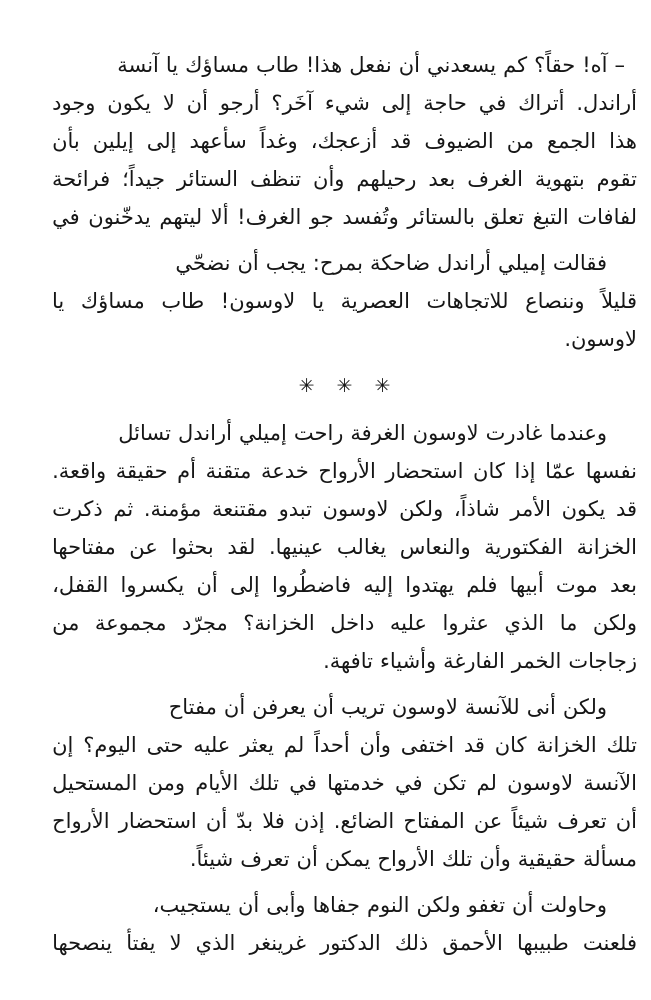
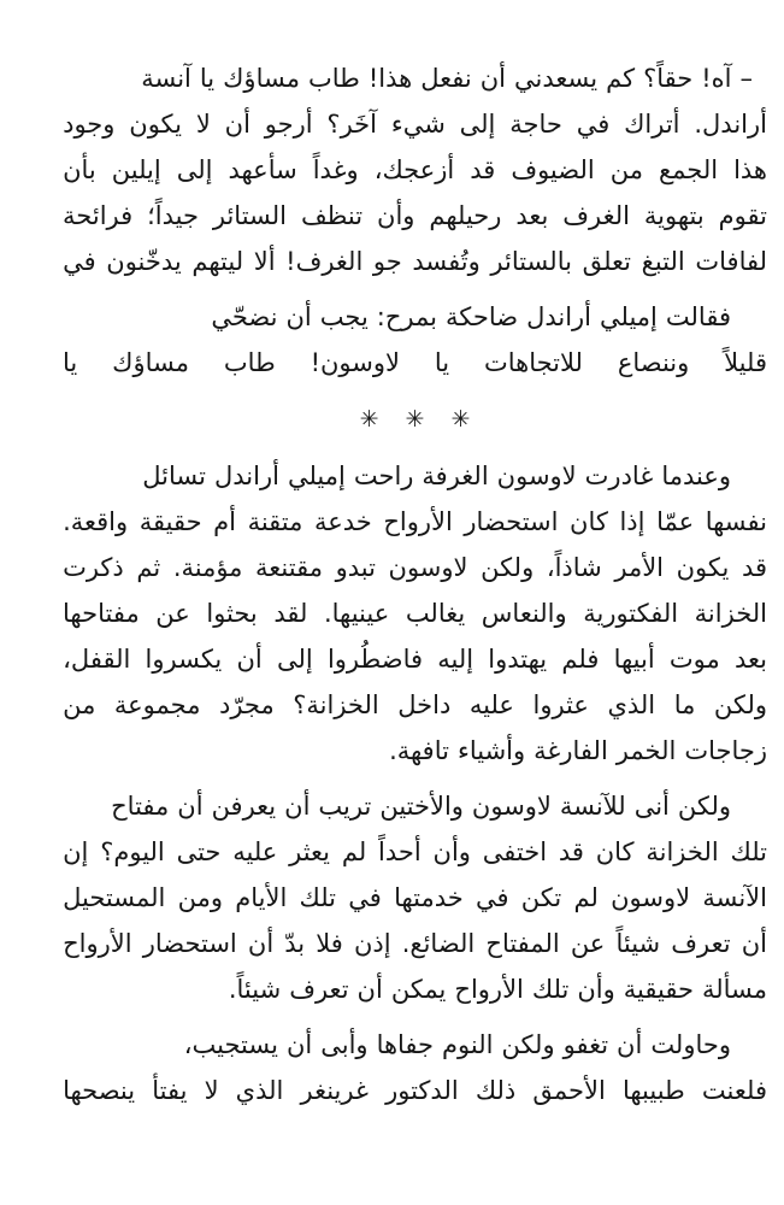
  –
  آه!
  حقاً؟
  كم
  يسعدني
  أن
  نفعل
  هذا!
  طاب
  مساؤك
  يا
  آنسة
  أراندل.
  أتراك
  في
  حاجة
  إلى
  شيء
  آخَر؟
  أرجو
  أن
  لا
  يكون
  وجود
  هذا
  الجمع
  من
  الضيوف
  قد
  أزعجك،
  وغداً
  سأعهد
  إلى
  إيلين
  بأن
  تقوم
  بتهوية
  الغرف
  بعد
  رحيلهم
  وأن
  تنظف
  الستائر
  جيداً؛
  فرائحة
  لفافات
  التبغ
  تعلق
  بالستائر
  وتُفسد
  جو
  الغرف!
  ألا
  ليتهم
  يدخّنون
  في
  فقالت
  إميلي
  أراندل
  ضاحكة
  بمرح:
  يجب
  أن
  نضحّي
  قليلاً
  وننصاع
  للاتجاهات
- العصرية
  يا
  لاوسون!
  طاب
  مساؤك
  يا
- لاوسون.
  ✳
  ✳
  ✳
  وعندما
  غادرت
  لاوسون
  الغرفة
  راحت
  إميلي
  أراندل
  تسائل
  نفسها
  عمّا
  إذا
  كان
  استحضار
  الأرواح
  خدعة
  متقنة
  أم
  حقيقة
  واقعة.
  قد
  يكون
  الأمر
  شاذاً،
  ولكن
  لاوسون
  تبدو
  مقتنعة
  مؤمنة.
  ثم
  ذكرت
  الخزانة
  الفكتورية
  والنعاس
  يغالب
  عينيها.
  لقد
  بحثوا
  عن
  مفتاحها
  بعد
  موت
  أبيها
  فلم
  يهتدوا
  إليه
  فاضطُروا
  إلى
  أن
  يكسروا
  القفل،
  ولكن
  ما
  الذي
  عثروا
  عليه
  داخل
  الخزانة؟
  مجرّد
  مجموعة
  من
  زجاجات
  الخمر
  الفارغة
  وأشياء
  تافهة.
  ولكن
  أنى
  للآنسة
  لاوسون
+ والأختين
  تريب
  أن
  يعرفن
  أن
  مفتاح
  تلك
  الخزانة
  كان
  قد
  اختفى
  وأن
  أحداً
  لم
  يعثر
  عليه
  حتى
  اليوم؟
  إن
  الآنسة
  لاوسون
  لم
  تكن
  في
  خدمتها
  في
  تلك
  الأيام
  ومن
  المستحيل
  أن
  تعرف
  شيئاً
  عن
  المفتاح
  الضائع.
  إذن
  فلا
  بدّ
  أن
  استحضار
  الأرواح
  مسألة
  حقيقية
  وأن
  تلك
  الأرواح
  يمكن
  أن
  تعرف
  شيئاً.
  وحاولت
  أن
  تغفو
  ولكن
  النوم
  جفاها
  وأبى
  أن
  يستجيب،
  فلعنت
  طبيبها
  الأحمق
  ذلك
  الدكتور
  غرينغر
  الذي
  لا
  يفتأ
  ينصحها
